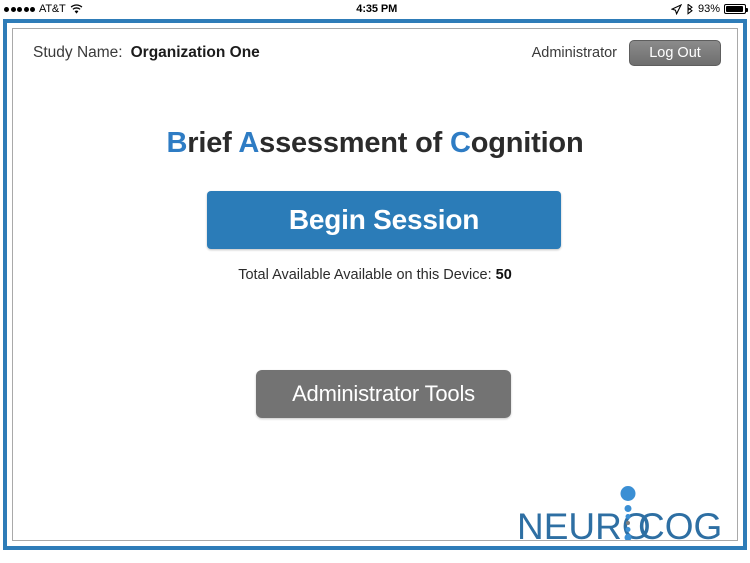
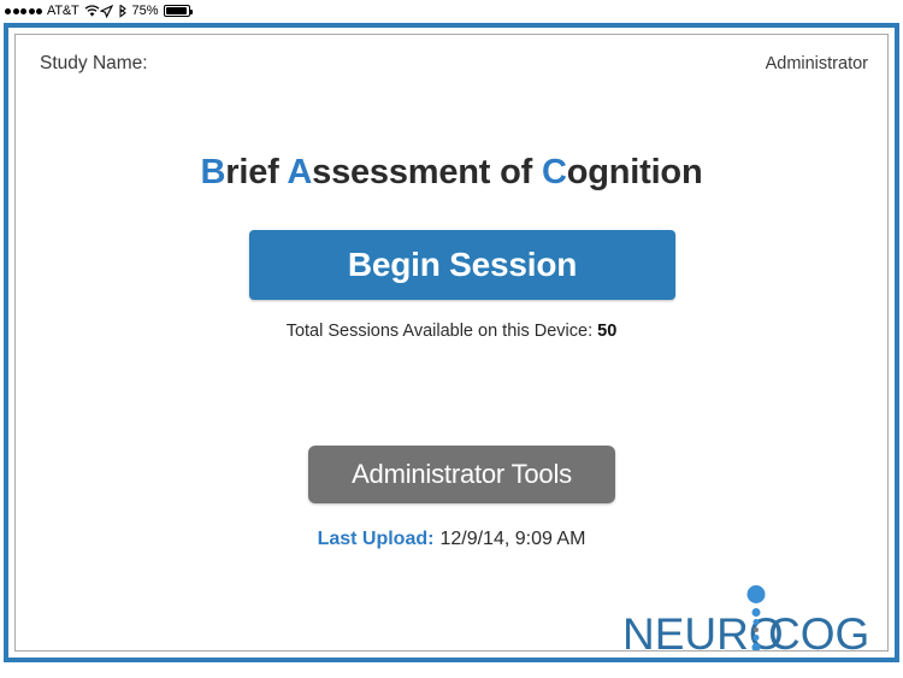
  AT&T
- 4:35 PM
- 93%
+ 75%
  Study Name:
- Organization One
  Administrator
- Log Out
  Brief Assessment of Cognition
  Begin Session
- Total Available Available on this Device: 50
+ Total Sessions Available on this Device: 50
  Administrator Tools
+ Last Upload: 12/9/14, 9:09 AM
  NEURO
  COG
